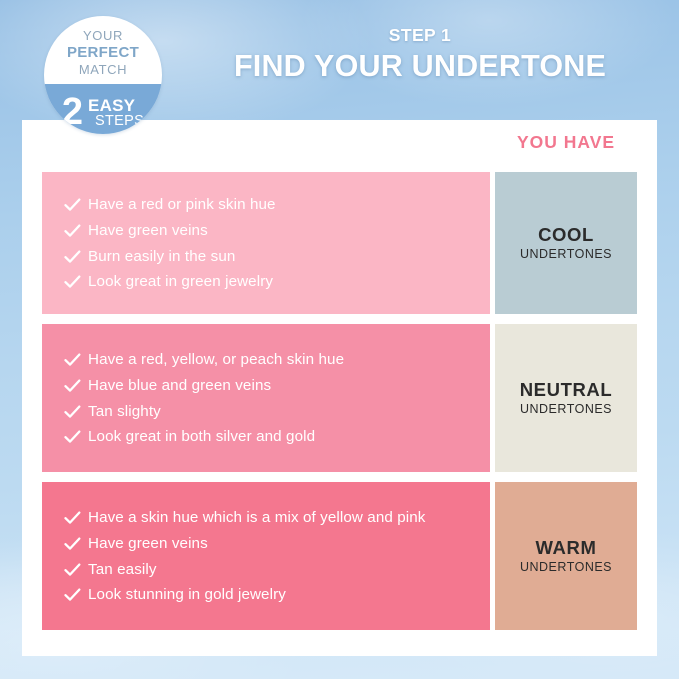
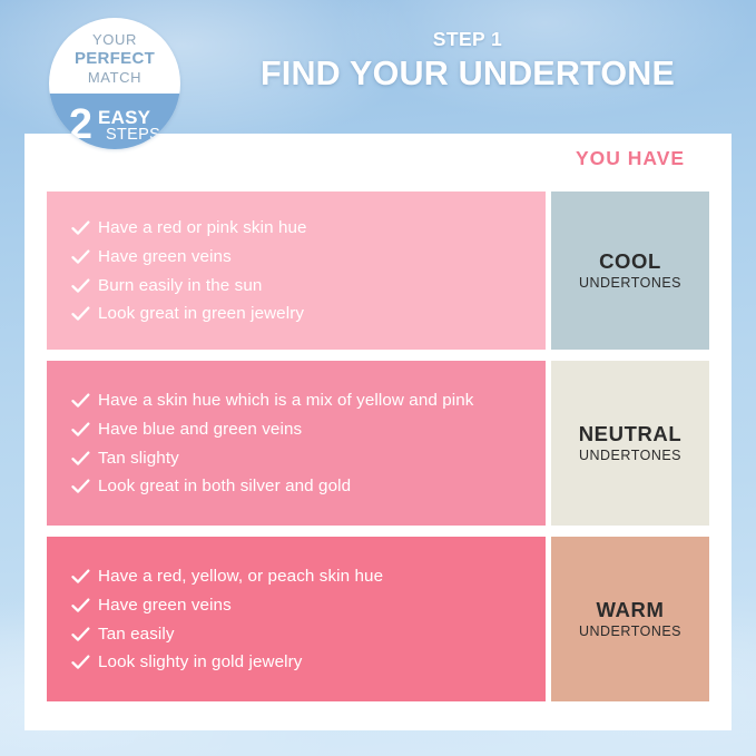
  YOUR
  PERFECT
  MATCH
  2
  EASY
  STEPS
  STEP 1
  FIND YOUR UNDERTONE
  YOU HAVE
  Have a red or pink skin hue
  Have green veins
  Burn easily in the sun
  Look great in green jewelry
  COOL
  UNDERTONES
- Have a red, yellow, or peach skin hue
+ Have a skin hue which is a mix of yellow and pink
  Have blue and green veins
  Tan slighty
  Look great in both silver and gold
  NEUTRAL
  UNDERTONES
- Have a skin hue which is a mix of yellow and pink
+ Have a red, yellow, or peach skin hue
  Have green veins
  Tan easily
- Look stunning in gold jewelry
+ Look slighty in gold jewelry
  WARM
  UNDERTONES
